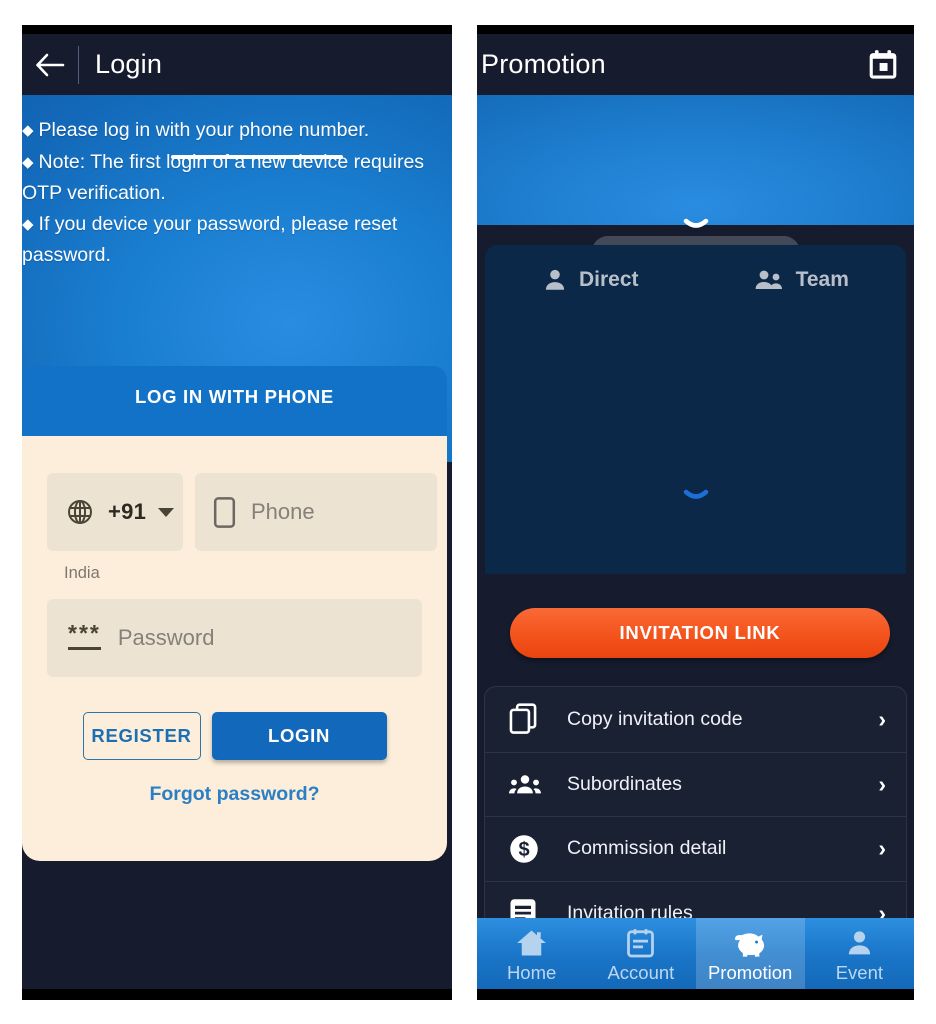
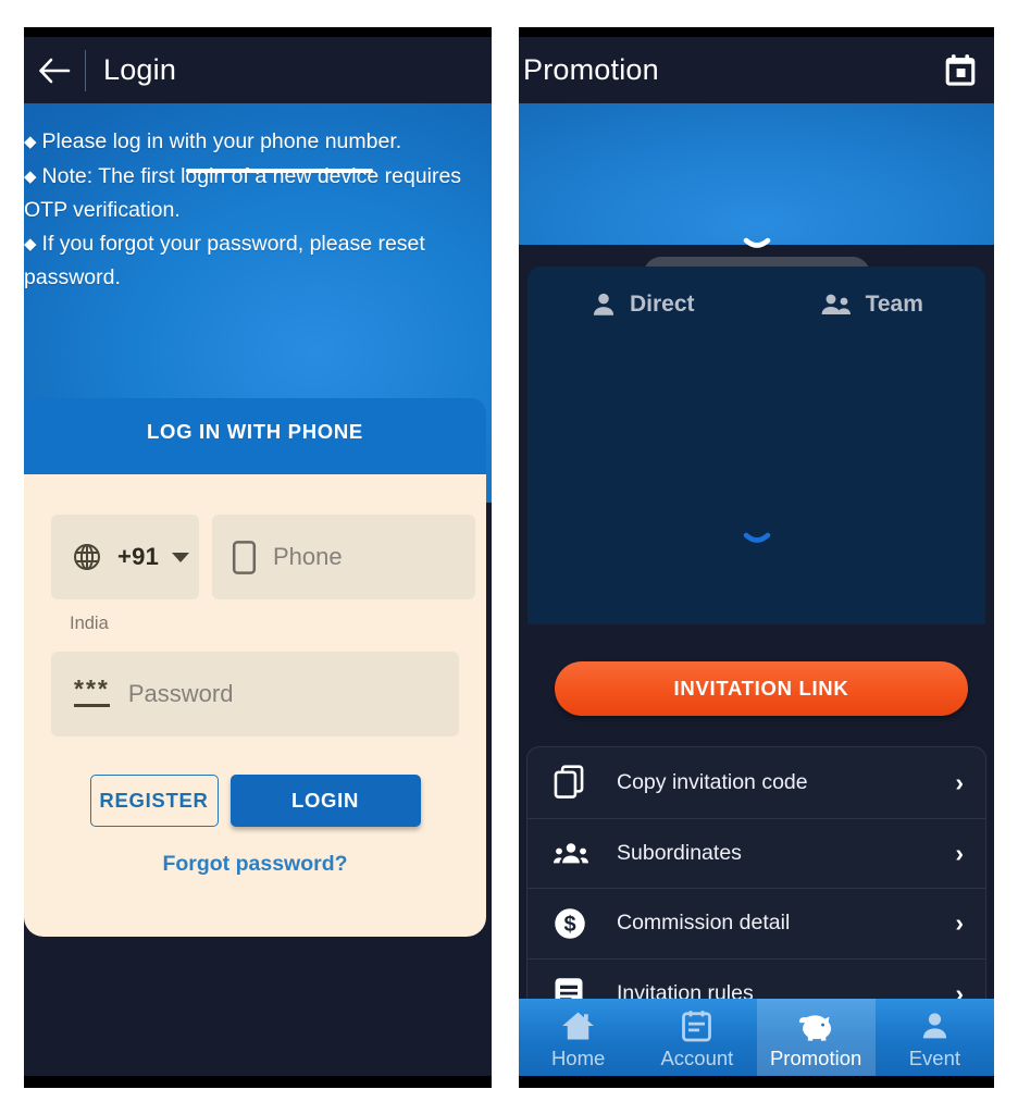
  Login
  ◆ Please log in with your phone number.
  ◆ Note: The first login of a new device requires OTP verification.
- ◆ If you device your password, please reset password.
+ ◆ If you forgot your password, please reset password.
  LOG IN WITH PHONE
  +91
  Phone
  India
  ***
  Password
  REGISTER
  LOGIN
  Forgot password?
  Promotion
  Direct
  Team
  INVITATION LINK
  Copy invitation code
  ›
  Subordinates
  ›
  $
  Commission detail
  ›
  Invitation rules
  ›
  Home
  Account
  Promotion
  Event
